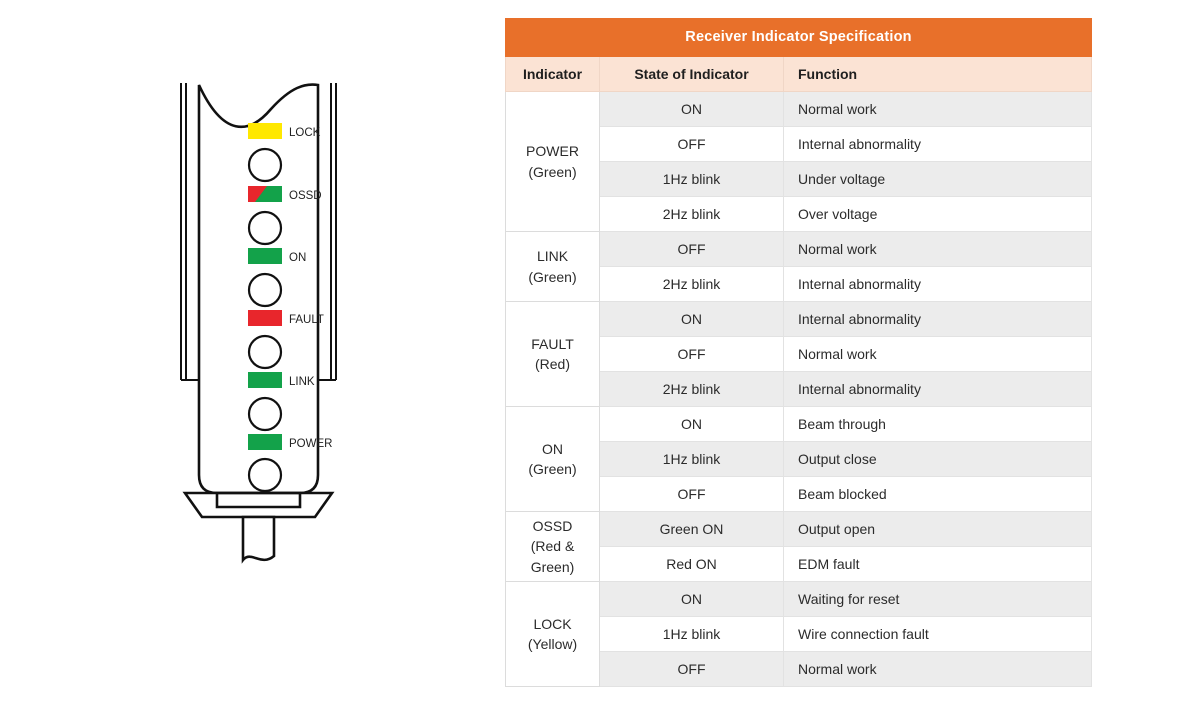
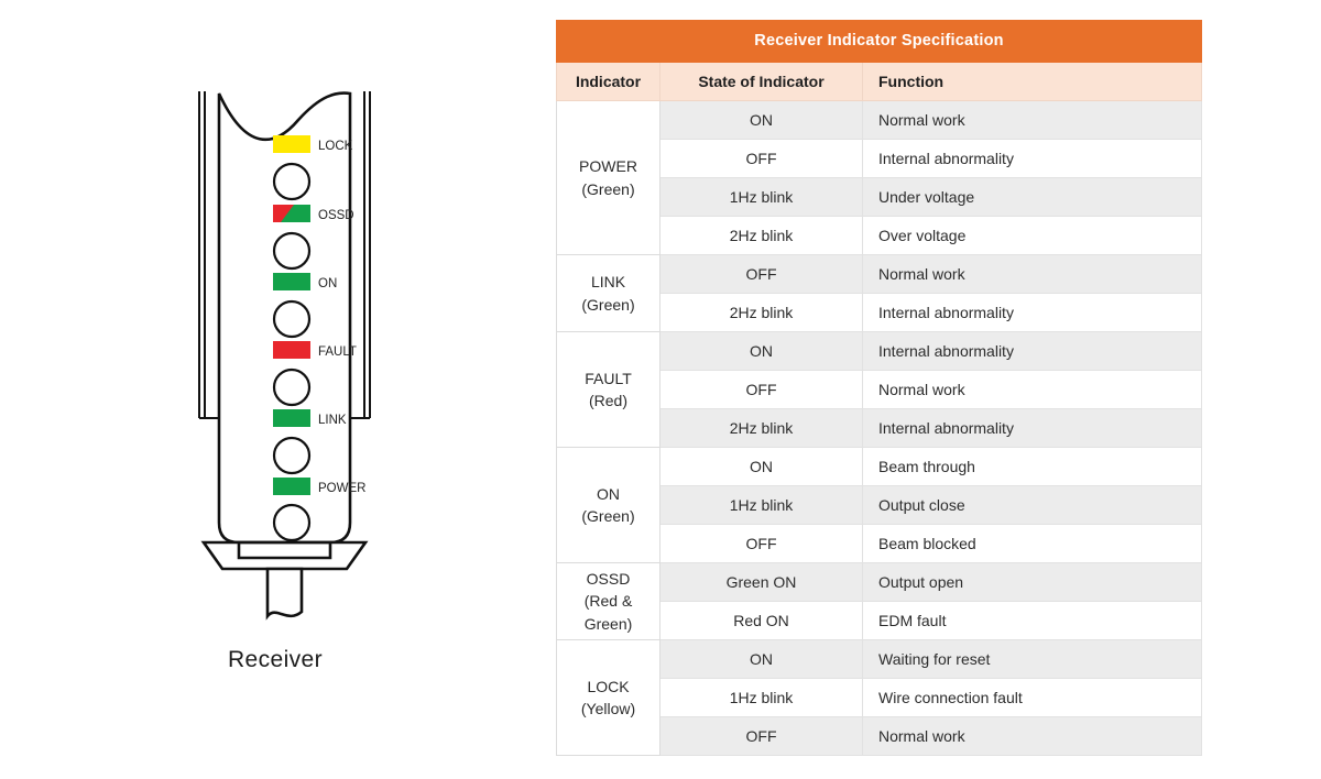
  LOCK
  OSSD
  ON
  FAULT
  LINK
  POWER
+ Receiver
  Receiver Indicator Specification
  Indicator	State of Indicator	Function
  POWER(Green)	ON	Normal work
  OFF	Internal abnormality
  1Hz blink	Under voltage
  2Hz blink	Over voltage
  LINK(Green)	OFF	Normal work
  2Hz blink	Internal abnormality
  FAULT(Red)	ON	Internal abnormality
  OFF	Normal work
  2Hz blink	Internal abnormality
  ON(Green)	ON	Beam through
  1Hz blink	Output close
  OFF	Beam blocked
  OSSD(Red & Green)	Green ON	Output open
  Red ON	EDM fault
  LOCK(Yellow)	ON	Waiting for reset
  1Hz blink	Wire connection fault
  OFF	Normal work
